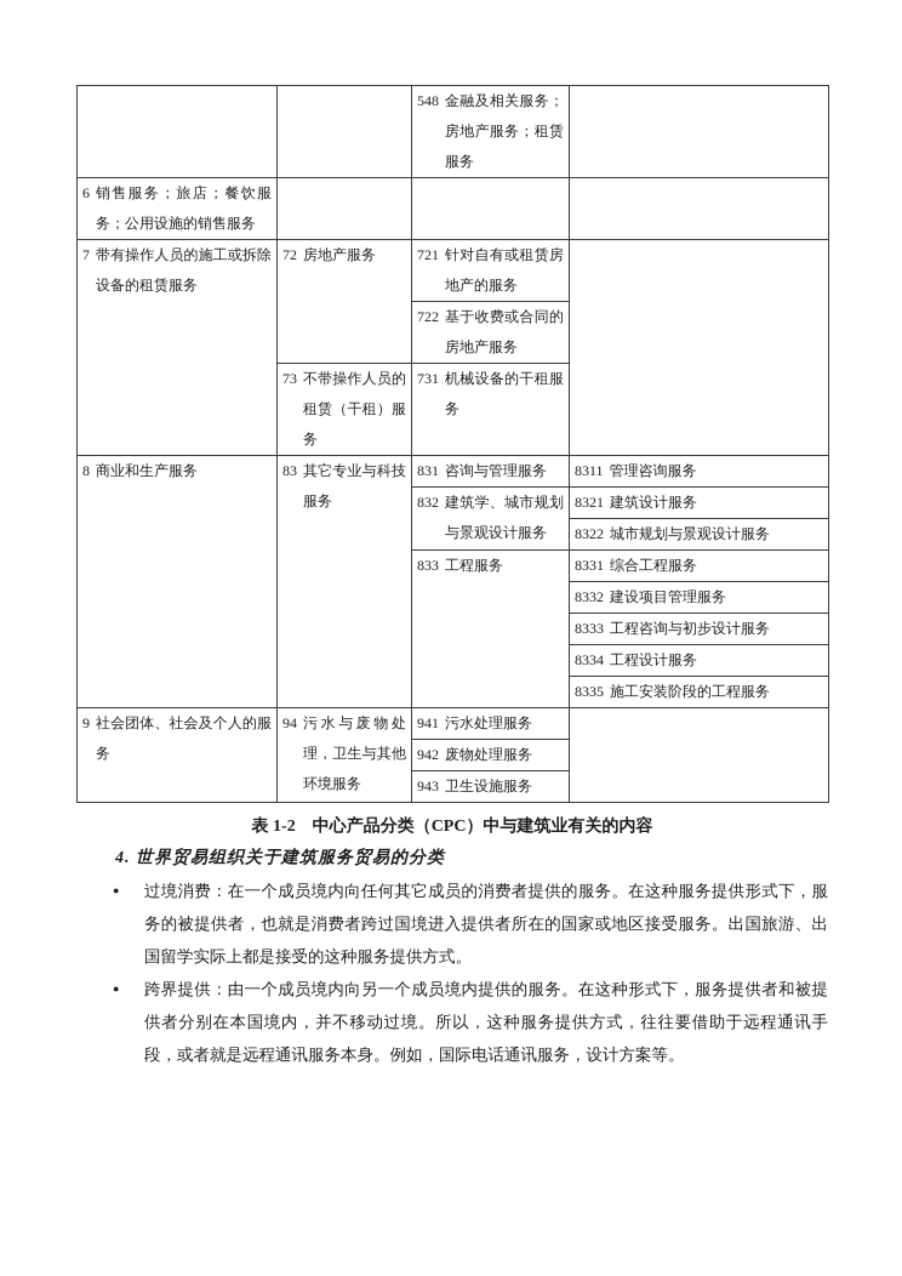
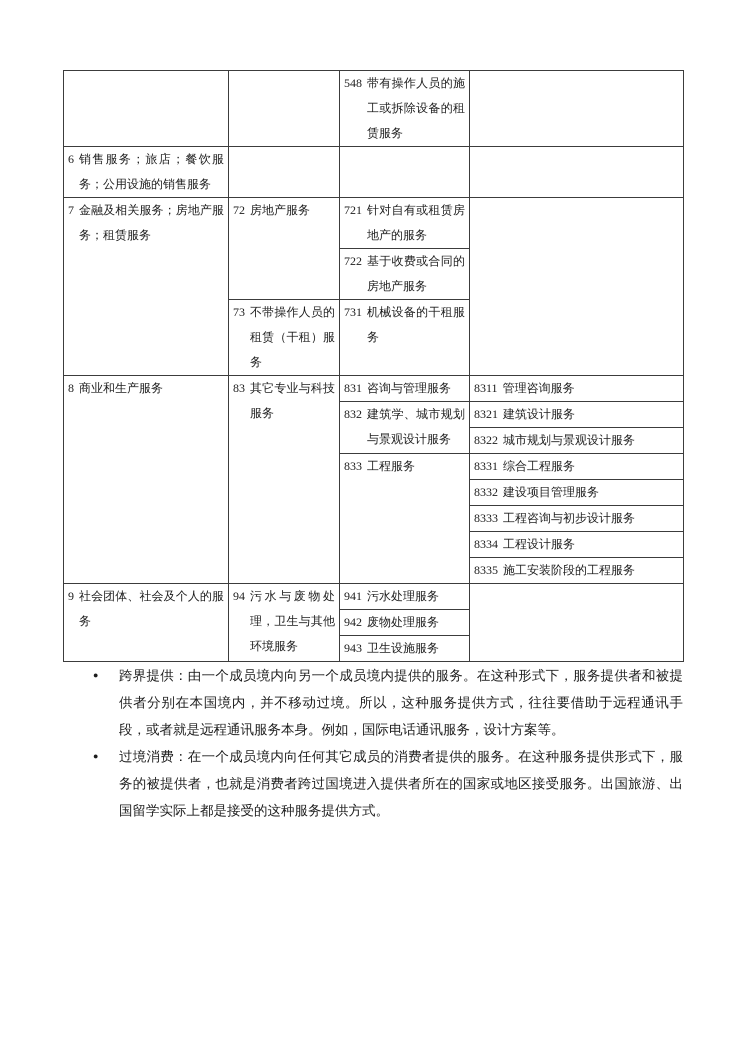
- 		548 金融及相关服务；房地产服务；租赁服务
+ 		548 带有操作人员的施工或拆除设备的租赁服务
  6 销售服务；旅店；餐饮服务；公用设施的销售服务
- 7 带有操作人员的施工或拆除设备的租赁服务	72 房地产服务	721 针对自有或租赁房地产的服务
+ 7 金融及相关服务；房地产服务；租赁服务	72 房地产服务	721 针对自有或租赁房地产的服务
  722 基于收费或合同的房地产服务
  73 不带操作人员的租赁（干租）服务	731 机械设备的干租服务
  8 商业和生产服务	83 其它专业与科技服务	831 咨询与管理服务	8311 管理咨询服务
  832 建筑学、城市规划与景观设计服务	8321 建筑设计服务
  8322 城市规划与景观设计服务
  833 工程服务	8331 综合工程服务
  8332 建设项目管理服务
  8333 工程咨询与初步设计服务
  8334 工程设计服务
  8335 施工安装阶段的工程服务
  9 社会团体、社会及个人的服务	94 污水与废物处理，卫生与其他环境服务	941 污水处理服务
  942 废物处理服务
  943 卫生设施服务
- 表 1-2 中心产品分类（CPC）中与建筑业有关的内容
- 4. 世界贸易组织关于建筑服务贸易的分类
  ●
- 过境消费：在一个成员境内向任何其它成员的消费者提供的服务。在这种服务提供形式下，服务的被提供者，也就是消费者跨过国境进入提供者所在的国家或地区接受服务。出国旅游、出国留学实际上都是接受的这种服务提供方式。
+ 跨界提供：由一个成员境内向另一个成员境内提供的服务。在这种形式下，服务提供者和被提供者分别在本国境内，并不移动过境。所以，这种服务提供方式，往往要借助于远程通讯手段，或者就是远程通讯服务本身。例如，国际电话通讯服务，设计方案等。
  ●
- 跨界提供：由一个成员境内向另一个成员境内提供的服务。在这种形式下，服务提供者和被提供者分别在本国境内，并不移动过境。所以，这种服务提供方式，往往要借助于远程通讯手段，或者就是远程通讯服务本身。例如，国际电话通讯服务，设计方案等。
+ 过境消费：在一个成员境内向任何其它成员的消费者提供的服务。在这种服务提供形式下，服务的被提供者，也就是消费者跨过国境进入提供者所在的国家或地区接受服务。出国旅游、出国留学实际上都是接受的这种服务提供方式。
